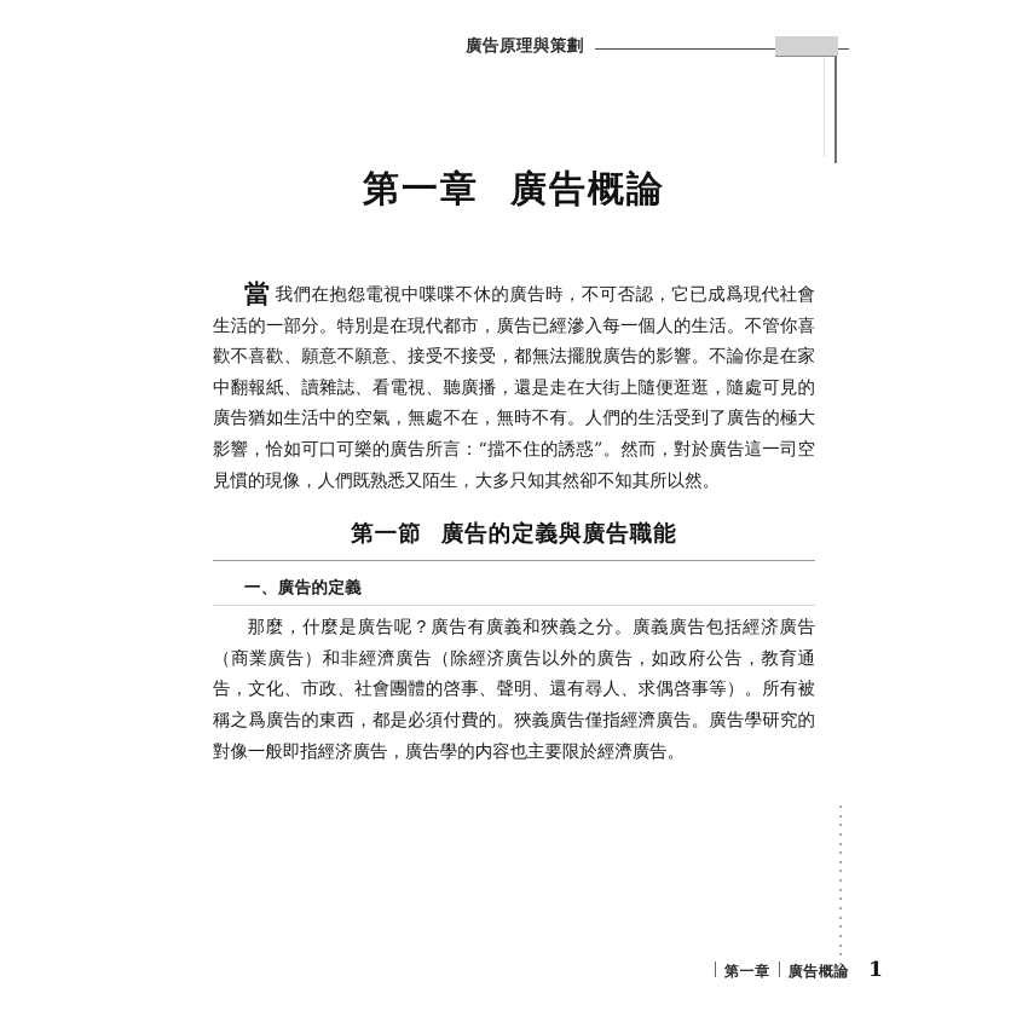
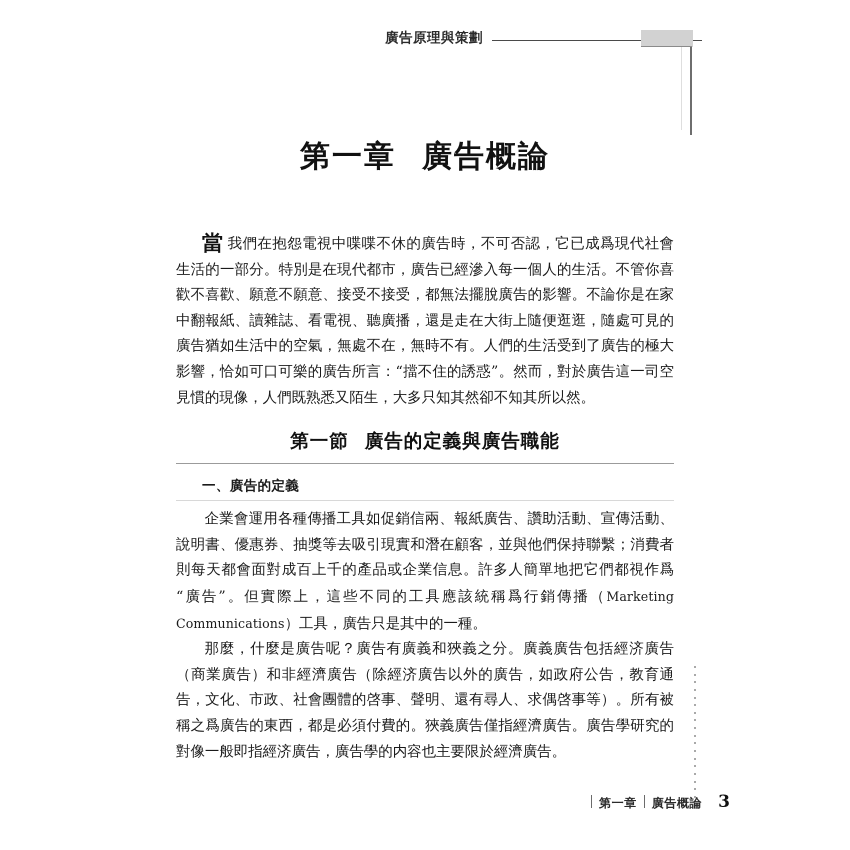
  廣告原理與策劃
  第一章 廣告概論
  當 我們在抱怨電視中喋喋不休的廣告時，不可否認，它已成爲現代社會生活的一部分。特別是在現代都市，廣告已經滲入每一個人的生活。不管你喜歡不喜歡、願意不願意、接受不接受，都無法擺脫廣告的影響。不論你是在家中翻報紙、讀雜誌、看電視、聽廣播，還是走在大街上隨便逛逛，隨處可見的廣告猶如生活中的空氣，無處不在，無時不有。人們的生活受到了廣告的極大影響，恰如可口可樂的廣告所言：“擋不住的誘惑”。然而，對於廣告這一司空見慣的現像，人們既熟悉又陌生，大多只知其然卻不知其所以然。
  第一節 廣告的定義與廣告職能
  一、廣告的定義
+ 企業會運用各種傳播工具如促銷信兩、報紙廣告、讚助活動、宣傳活動、說明書、優惠券、抽獎等去吸引現實和潛在顧客，並與他們保持聯繫；消費者則每天都會面對成百上千的產品或企業信息。許多人簡單地把它們都視作爲 “廣告”。但實際上，這些不同的工具應該統稱爲行銷傳播（Marketing Communications）工具，廣告只是其中的一種。
  那麼，什麼是廣告呢？廣告有廣義和狹義之分。廣義廣告包括經济廣告（商業廣告）和非經濟廣告（除經济廣告以外的廣告，如政府公告，教育通告，文化、市政、社會團體的啓事、聲明、還有尋人、求偶啓事等）。所有被稱之爲廣告的東西，都是必須付費的。狹義廣告僅指經濟廣告。廣告學研究的對像一般即指經济廣告，廣告學的内容也主要限於經濟廣告。
  第一章
  廣告概論
- 1
+ 3
